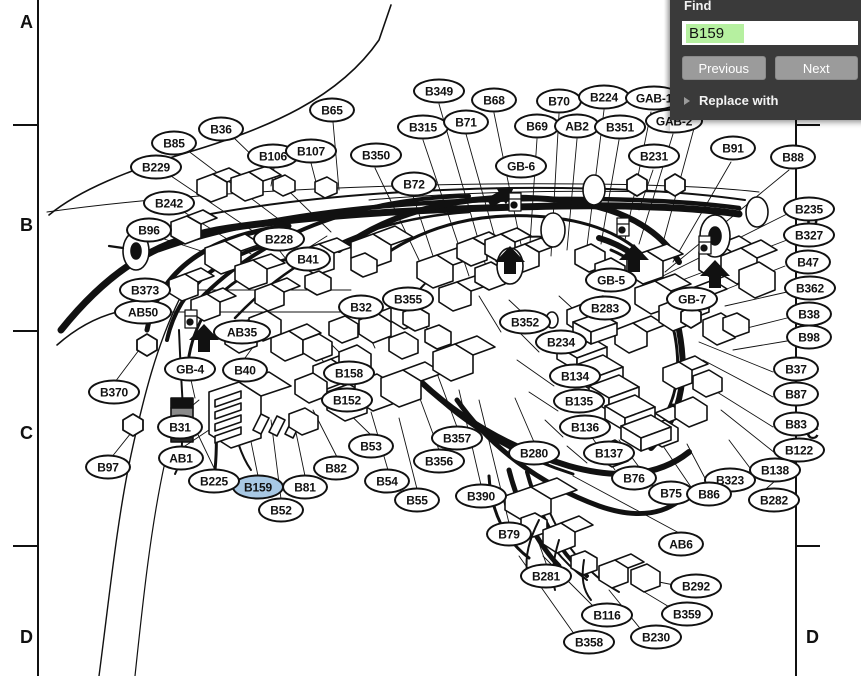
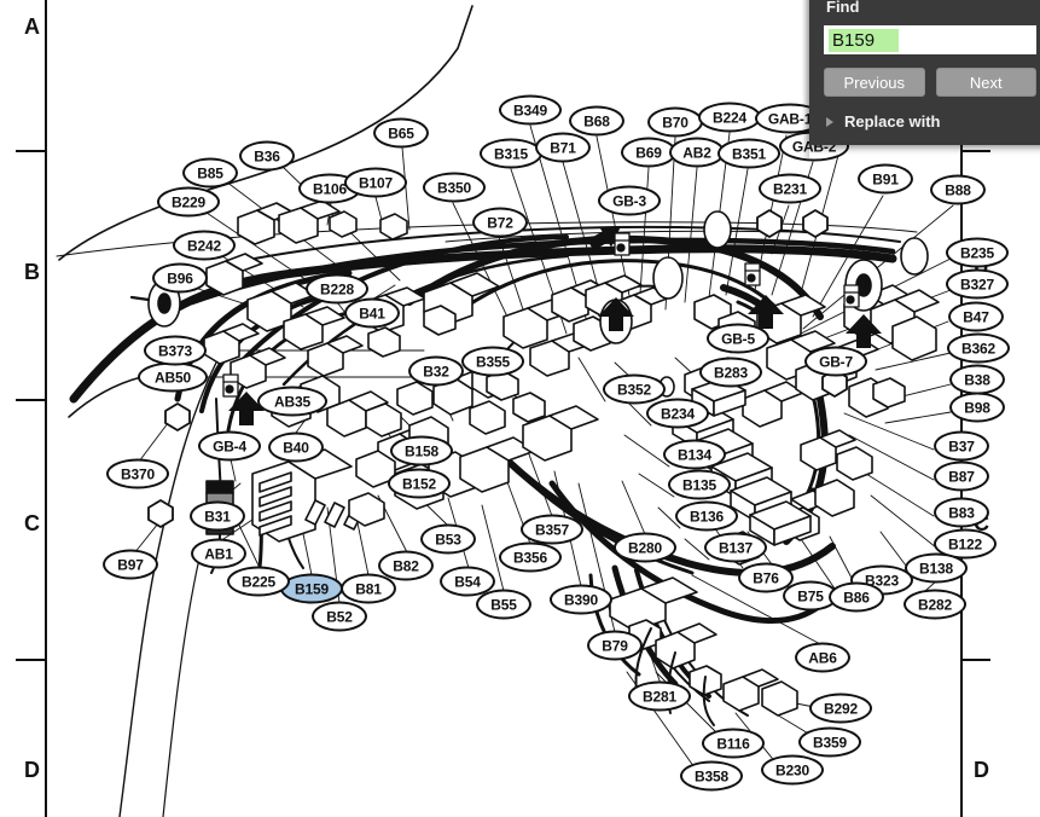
  A
  B
  C
  D
  C
  D
  B85
  B36
  B229
  B242
  B96
  B106
  B107
  B65
  B350
  B315
  B349
  B71
  B68
  B72
  B69
  B70
  AB2
  B224
  B351
  GB-2
  B231
  B91
  B88
- GB-6
+ GB-3
  B235
  B327
  B47
  B362
  B38
  B98
  B37
  B87
  B83
  B122
  B138
  B282
  B323
  GB-5
  GB-7
  B283
  B234
  B134
  B135
  B136
  B137
  B76
  B75
  B86
  B352
  B355
  B32
  B158
  B152
  B53
  B356
  B357
  B54
  B55
  B390
  B79
  B280
  B82
  B81
  B52
  B159
  B225
  AB1
  B31
  B97
  B370
  GB-4
  B40
  AB35
  AB50
  B373
  B41
  B228
  AB6
  B292
  B359
  B230
  B116
  B358
  B281
  Find
  B159
  Previous
  Next
  Replace with
